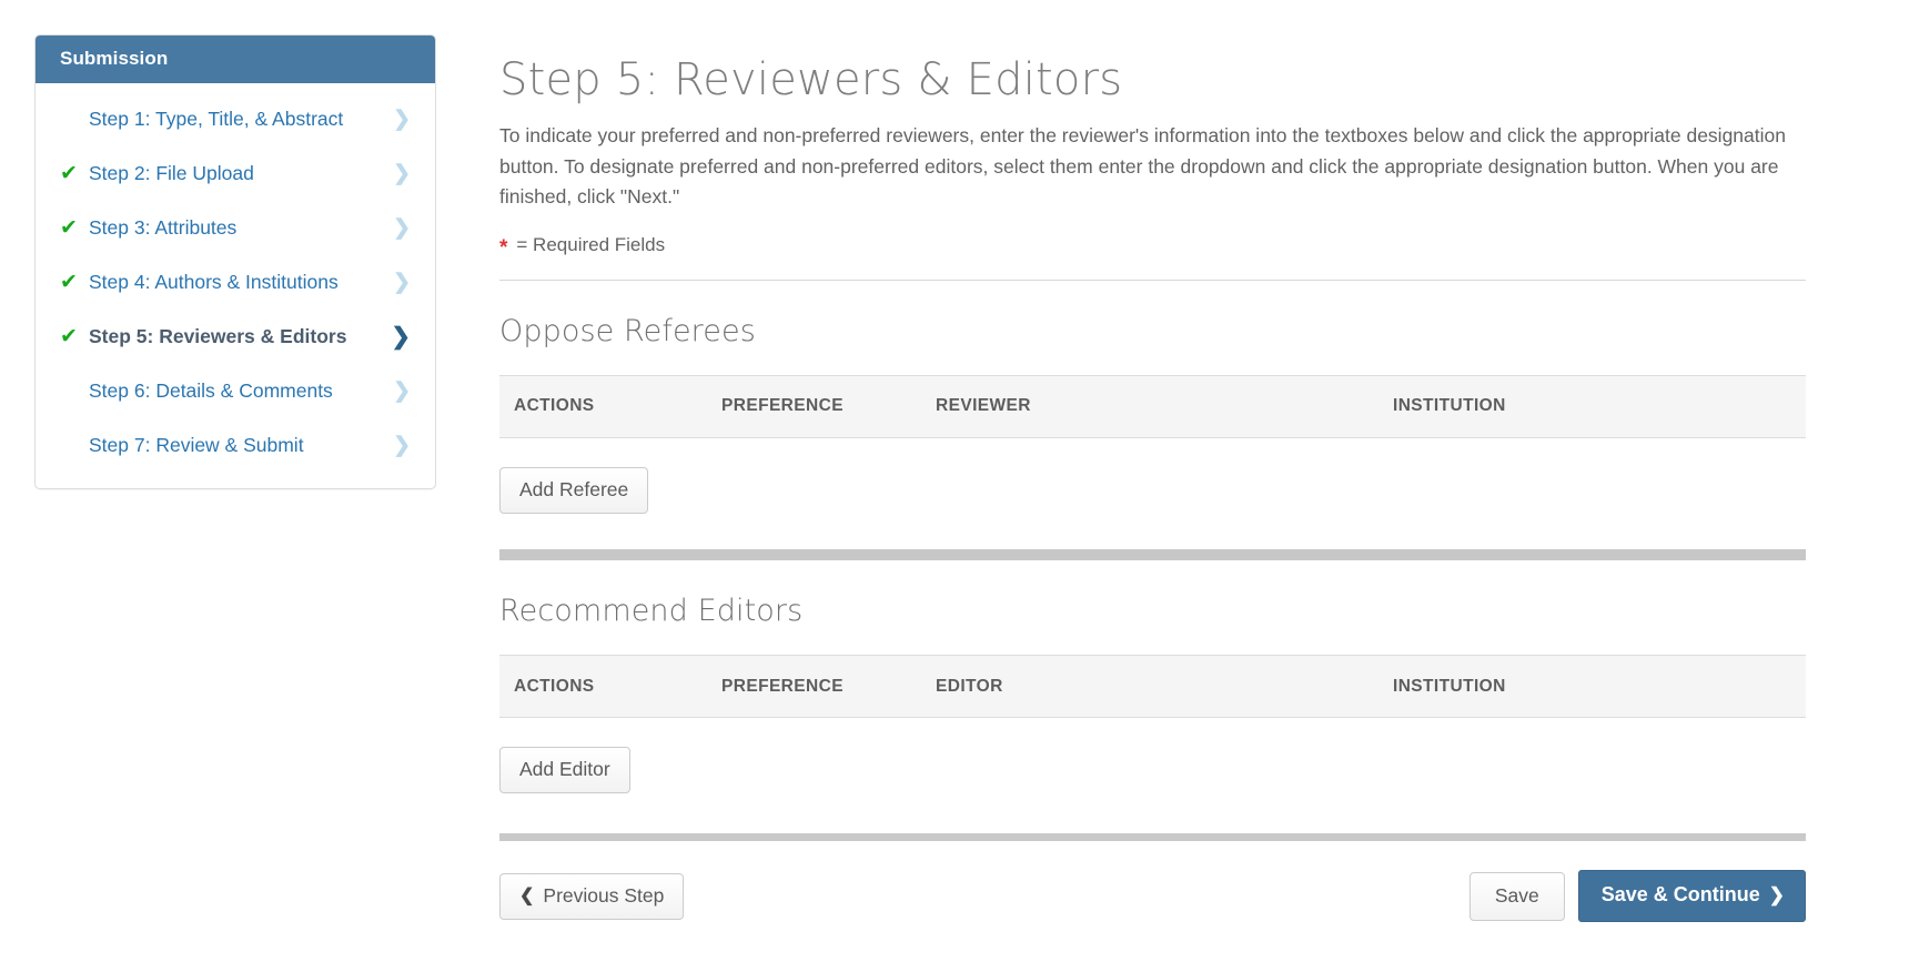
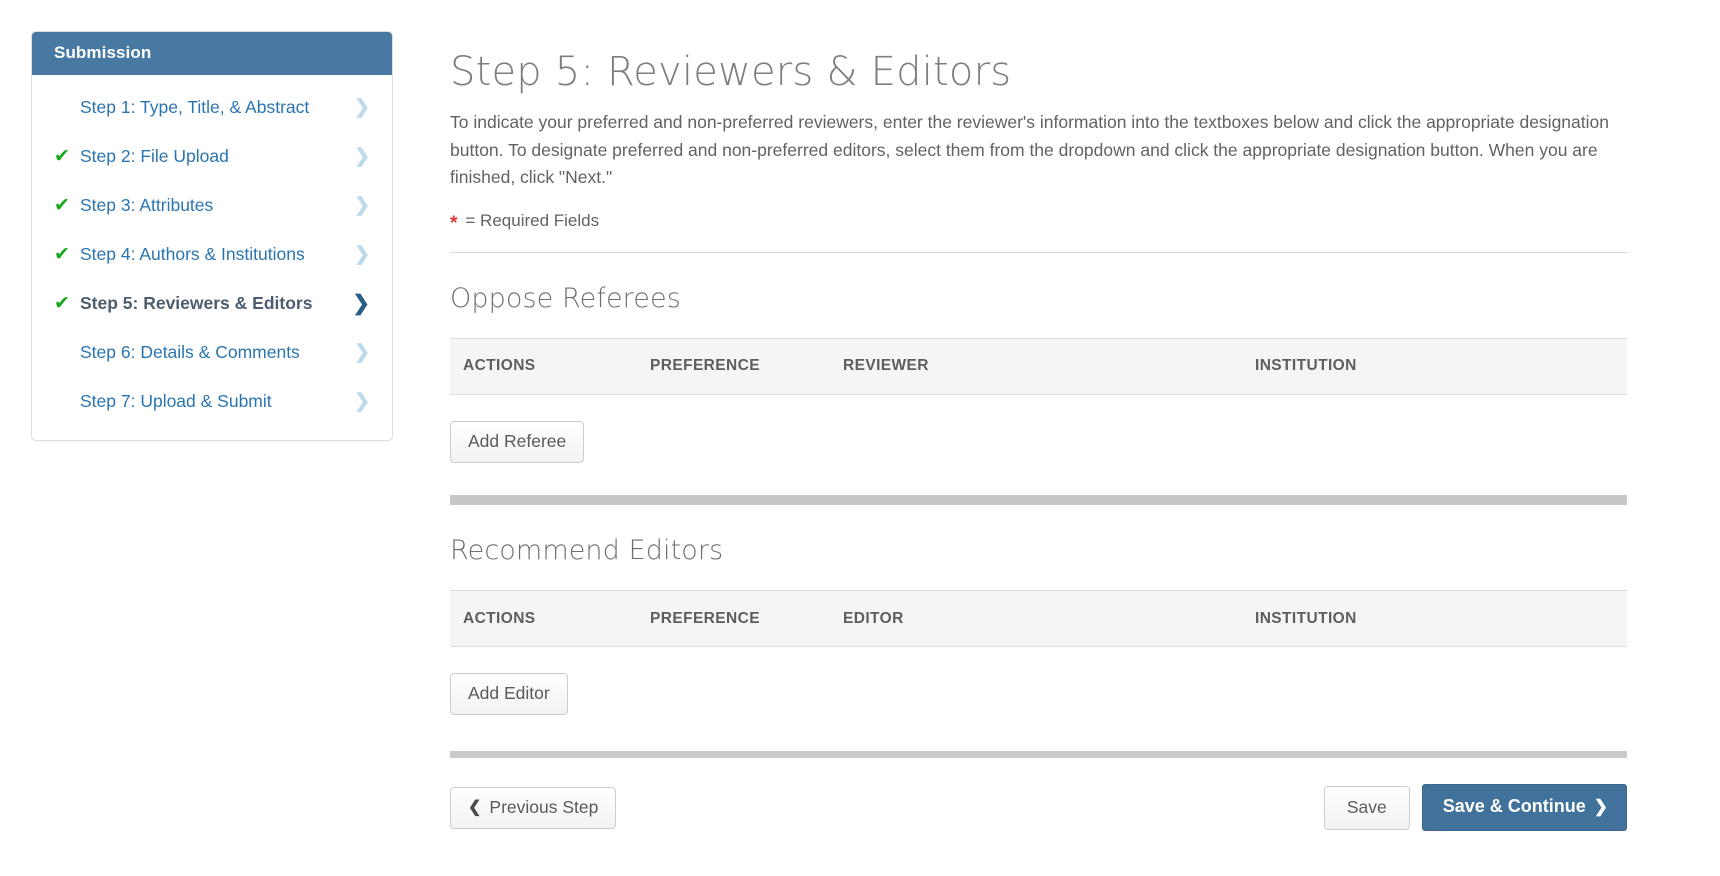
  Submission
  Step 1: Type, Title, & Abstract
  ❯
  ✔
  Step 2: File Upload
  ❯
  ✔
  Step 3: Attributes
  ❯
  ✔
  Step 4: Authors & Institutions
  ❯
  ✔
  Step 5: Reviewers & Editors
  ❯
  Step 6: Details & Comments
  ❯
- Step 7: Review & Submit
+ Step 7: Upload & Submit
  ❯
  Step 5: Reviewers & Editors
- To indicate your preferred and non-preferred reviewers, enter the reviewer's information into the textboxes below and click the appropriate designation button. To designate preferred and non-preferred editors, select them enter the dropdown and click the appropriate designation button. When you are finished, click "Next."
+ To indicate your preferred and non-preferred reviewers, enter the reviewer's information into the textboxes below and click the appropriate designation button. To designate preferred and non-preferred editors, select them from the dropdown and click the appropriate designation button. When you are finished, click "Next."
  *
  = Required Fields
  Oppose Referees
  ACTIONS	PREFERENCE	REVIEWER	INSTITUTION
  Add Referee
  Recommend Editors
  ACTIONS	PREFERENCE	EDITOR	INSTITUTION
  Add Editor
  ❮
  Previous Step
  Save
  Save & Continue
  ❯
